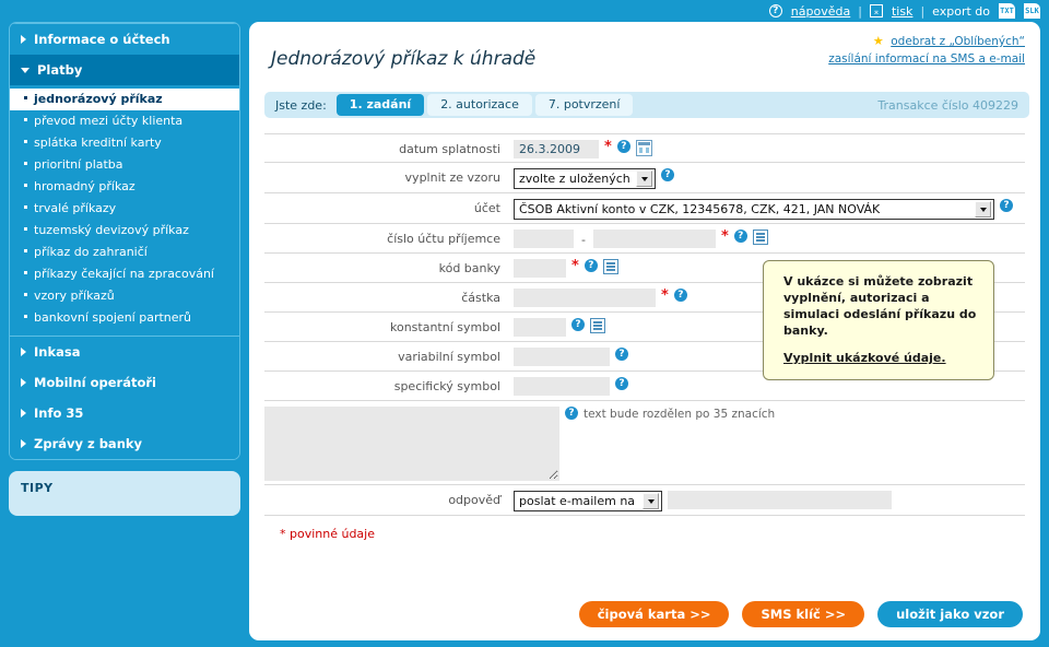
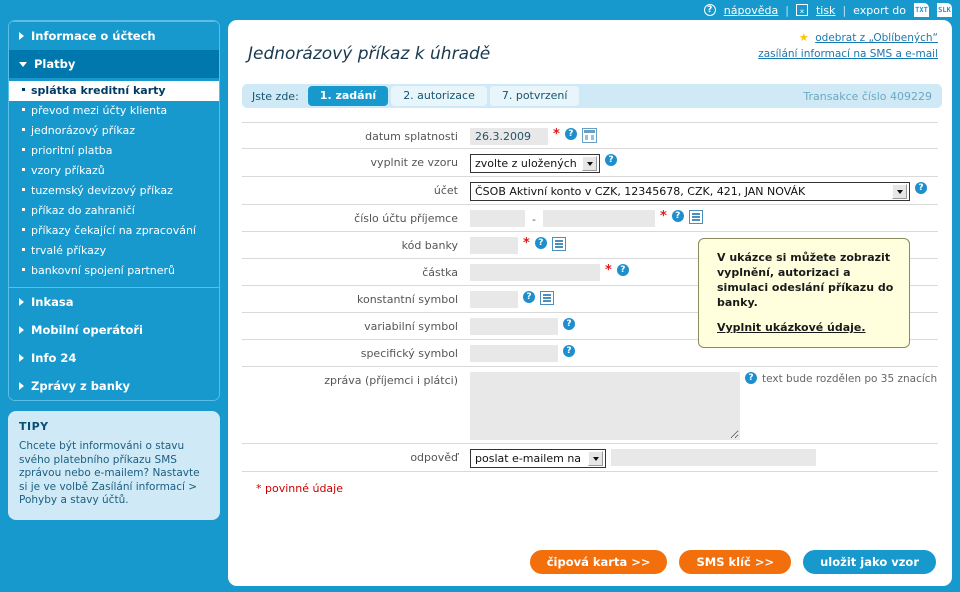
  ?
  nápověda
  |
  ⌅
  tisk
  |
  export do
  TXT
  SLK
  Informace o účtech
  Platby
- jednorázový příkaz
+ splátka kreditní karty
  převod mezi účty klienta
- splátka kreditní karty
+ jednorázový příkaz
  prioritní platba
- hromadný příkaz
- trvalé příkazy
+ vzory příkazů
  tuzemský devizový příkaz
  příkaz do zahraničí
  příkazy čekající na zpracování
- vzory příkazů
+ trvalé příkazy
  bankovní spojení partnerů
  Inkasa
  Mobilní operátoři
- Info 35
+ Info 24
  Zprávy z banky
  TIPY
+ Chcete být informováni o stavu svého platebního příkazu SMS zprávou nebo e-mailem? Nastavte si je ve volbě Zasílání informací > Pohyby a stavy účtů.
  Jednorázový příkaz k úhradě
  ★ odebrat z „Oblíbených“
  zasílání informací na SMS a e-mail
  Jste zde:
  1. zadání
  2. autorizace
  7. potvrzení
  Transakce číslo 409229
  datum splatnosti
  26.3.2009
  *
  ?
  vyplnit ze vzoru
  zvolte z uložených
  ?
  účet
  ČSOB Aktivní konto v CZK, 12345678, CZK, 421, JAN NOVÁK
  ?
  číslo účtu příjemce
  -
  *
  ?
  kód banky
  *
  ?
  částka
  *
  ?
  konstantní symbol
  ?
  variabilní symbol
  ?
  specifický symbol
  ?
+ zpráva (příjemci i plátci)
  ?
  text bude rozdělen po 35 znacích
  odpověď
  poslat e-mailem na
  * povinné údaje
  V ukázce si můžete zobrazit vyplnění, autorizaci a simulaci odeslání příkazu do banky.
  Vyplnit ukázkové údaje.
  čipová karta >>
  SMS klíč >>
  uložit jako vzor
